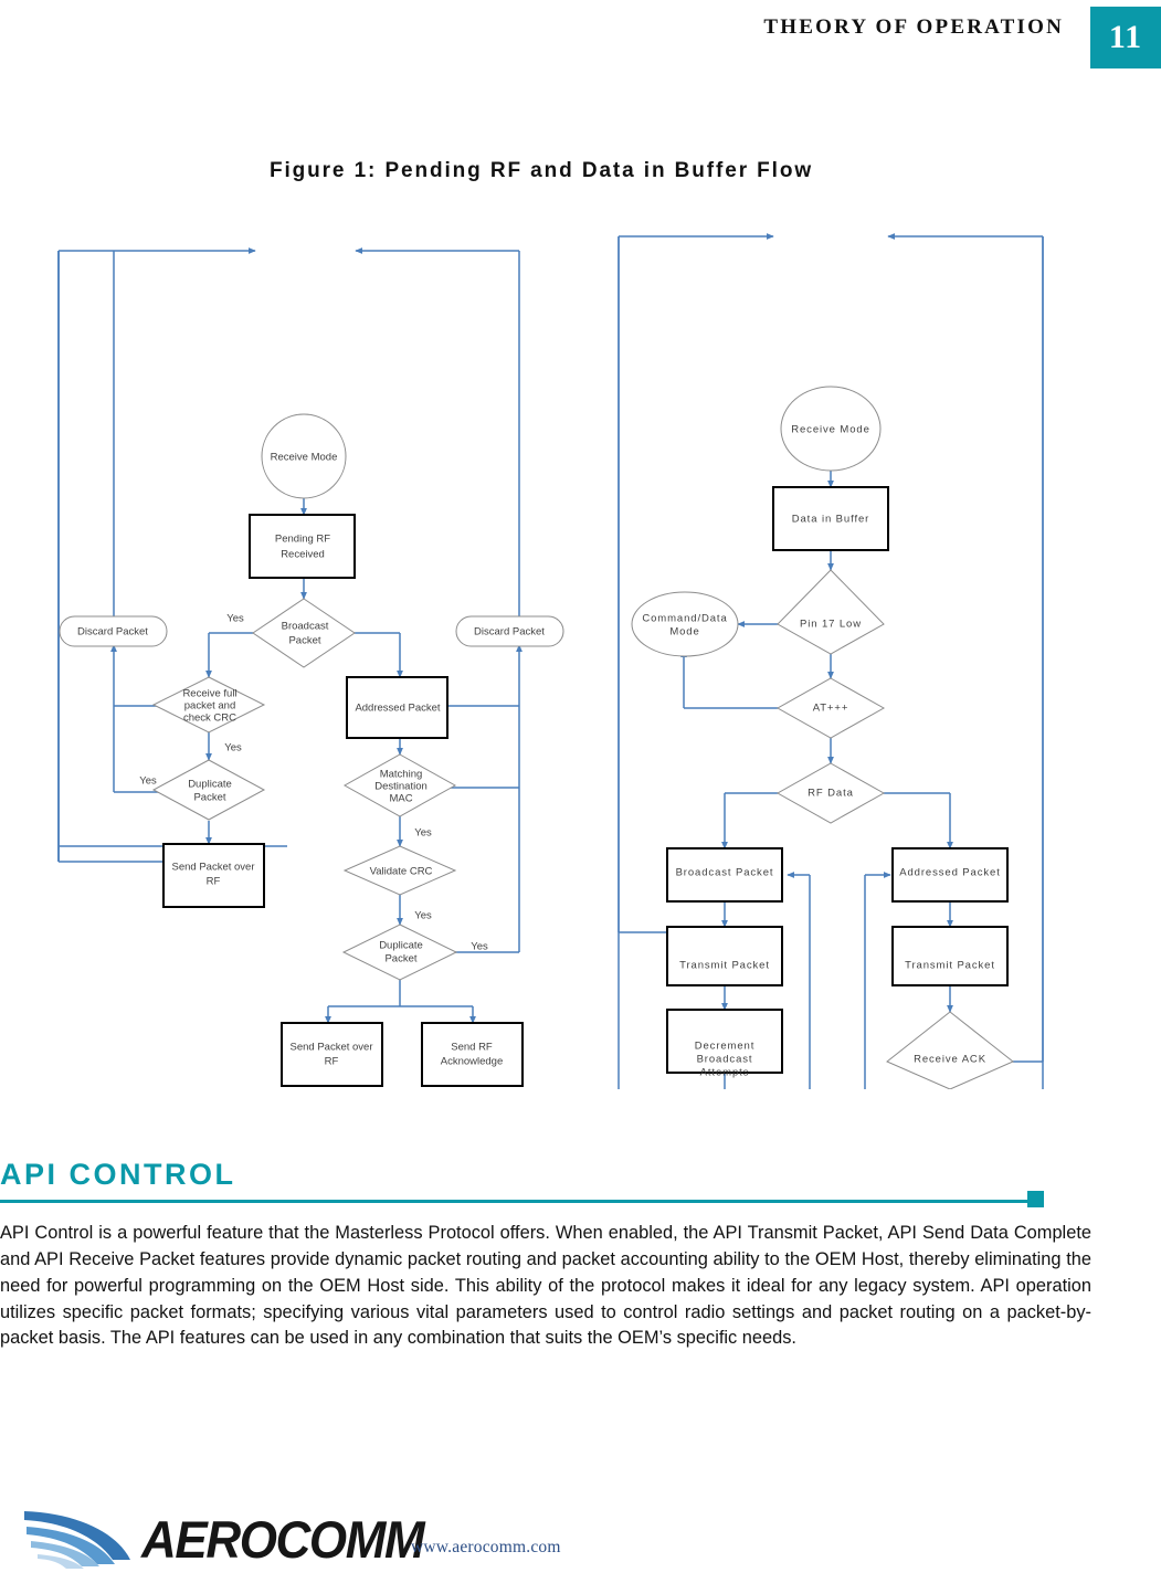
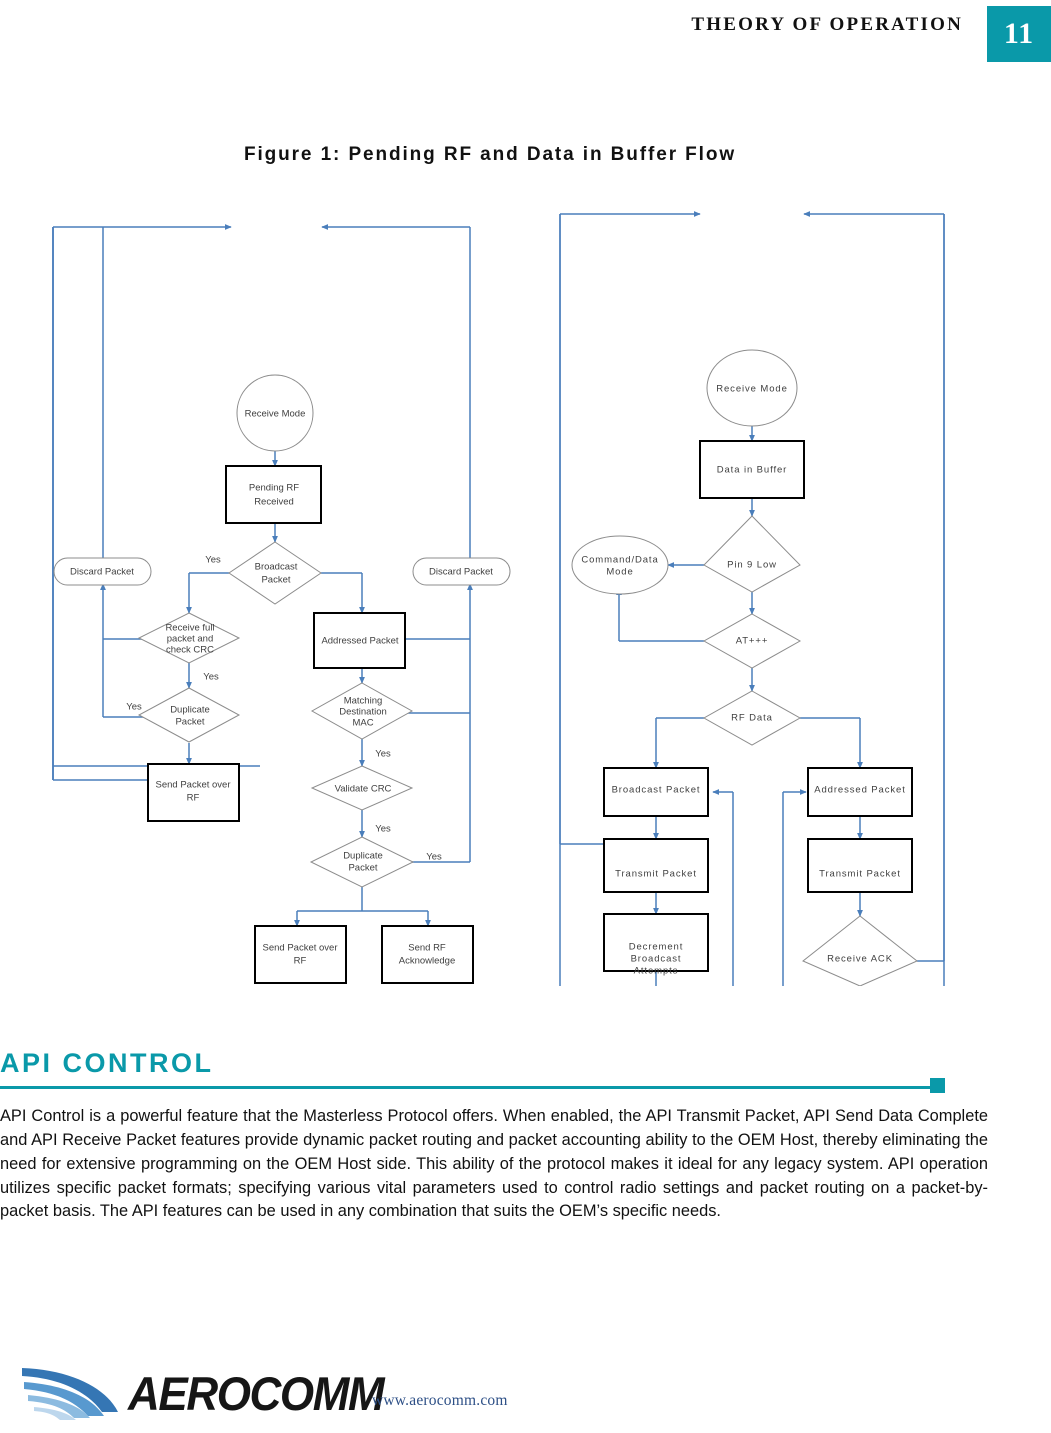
  THEORY OF OPERATION
  11
  Figure 1: Pending RF and Data in Buffer Flow
  Receive Mode
  Pending RF
  Received
  Broadcast
  Packet
  Yes
  Discard Packet
  Discard Packet
  Receive full
  packet and
  check CRC
  Yes
  Addressed Packet
  Duplicate
  Packet
  Yes
  Matching
  Destination
  MAC
  Yes
  Send Packet over
  RF
  Validate CRC
  Yes
  Duplicate
  Packet
  Yes
  Send Packet over
  RF
  Send RF
  Acknowledge
  Receive Mode
  Data in Buffer
  Command/Data
  Mode
- Pin 17 Low
+ Pin 9 Low
  AT+++
  RF Data
  Broadcast Packet
  Addressed Packet
  Transmit Packet
  Transmit Packet
  Decrement
  Broadcast
  Attempts
  Receive ACK
  API CONTROL
- API Control is a powerful feature that the Masterless Protocol offers. When enabled, the API Transmit Packet, API Send Data Complete and API Receive Packet features provide dynamic packet routing and packet accounting ability to the OEM Host, thereby eliminating the need for powerful programming on the OEM Host side. This ability of the protocol makes it ideal for any legacy system. API operation utilizes specific packet formats; specifying various vital parameters used to control radio settings and packet routing on a packet-by-packet basis. The API features can be used in any combination that suits the OEM’s specific needs.
+ API Control is a powerful feature that the Masterless Protocol offers. When enabled, the API Transmit Packet, API Send Data Complete and API Receive Packet features provide dynamic packet routing and packet accounting ability to the OEM Host, thereby eliminating the need for extensive programming on the OEM Host side. This ability of the protocol makes it ideal for any legacy system. API operation utilizes specific packet formats; specifying various vital parameters used to control radio settings and packet routing on a packet-by-packet basis. The API features can be used in any combination that suits the OEM’s specific needs.
  AEROCOMM
  www.aerocomm.com
